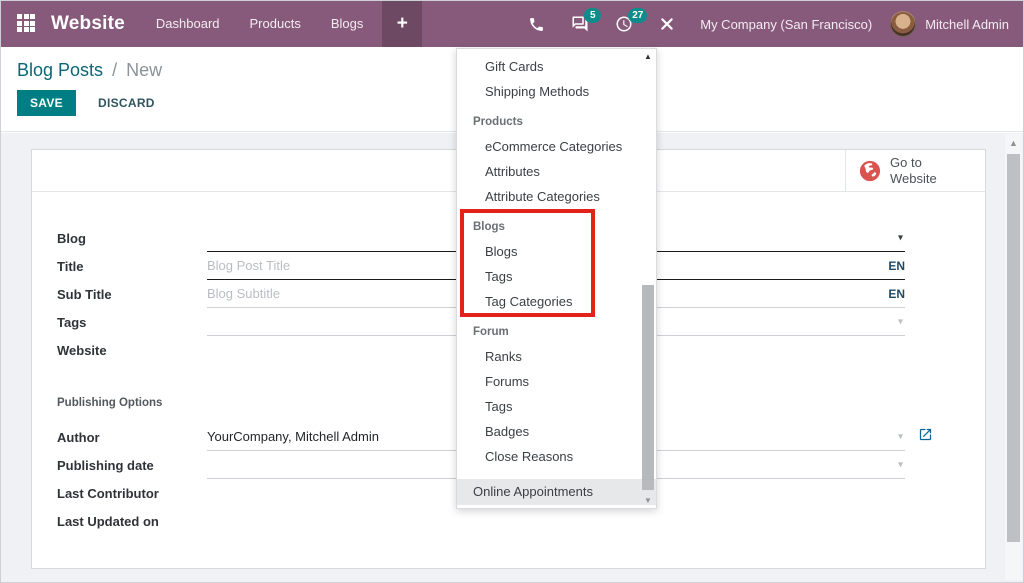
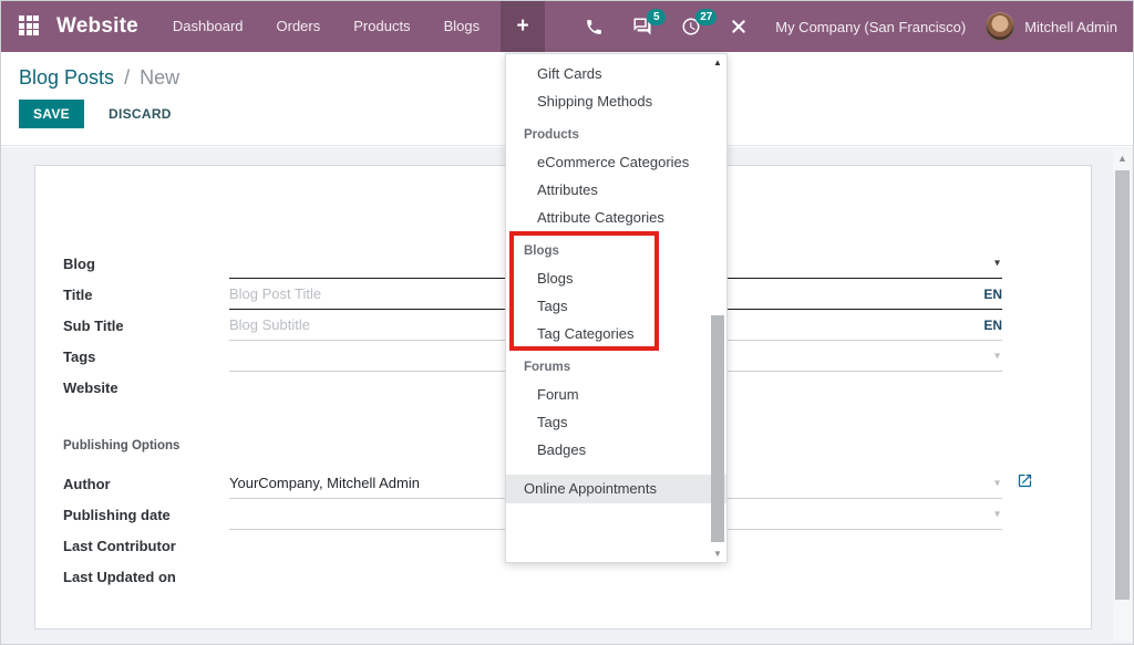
  Website
  Dashboard
+ Orders
  Products
  Blogs
  +
  5
  27
  My Company (San Francisco)
  Mitchell Admin
  Blog Posts / New
  SAVE
  DISCARD
- Go to Website
  Blog
  ▾
  Title
  Blog Post Title
  EN
  Sub Title
  Blog Subtitle
  EN
  Tags
  ▾
  Website
  Publishing Options
  Author
  YourCompany, Mitchell Admin
  ▾
  Publishing date
  ▾
  Last Contributor
  Last Updated on
  Gift Cards
  Shipping Methods
  Products
  eCommerce Categories
  Attributes
  Attribute Categories
  Blogs
  Blogs
  Tags
  Tag Categories
- Forum
+ Forums
- Ranks
- Forums
+ Forum
  Tags
  Badges
- Close Reasons
  Online Appointments
  ▲
  ▼
  ▲
